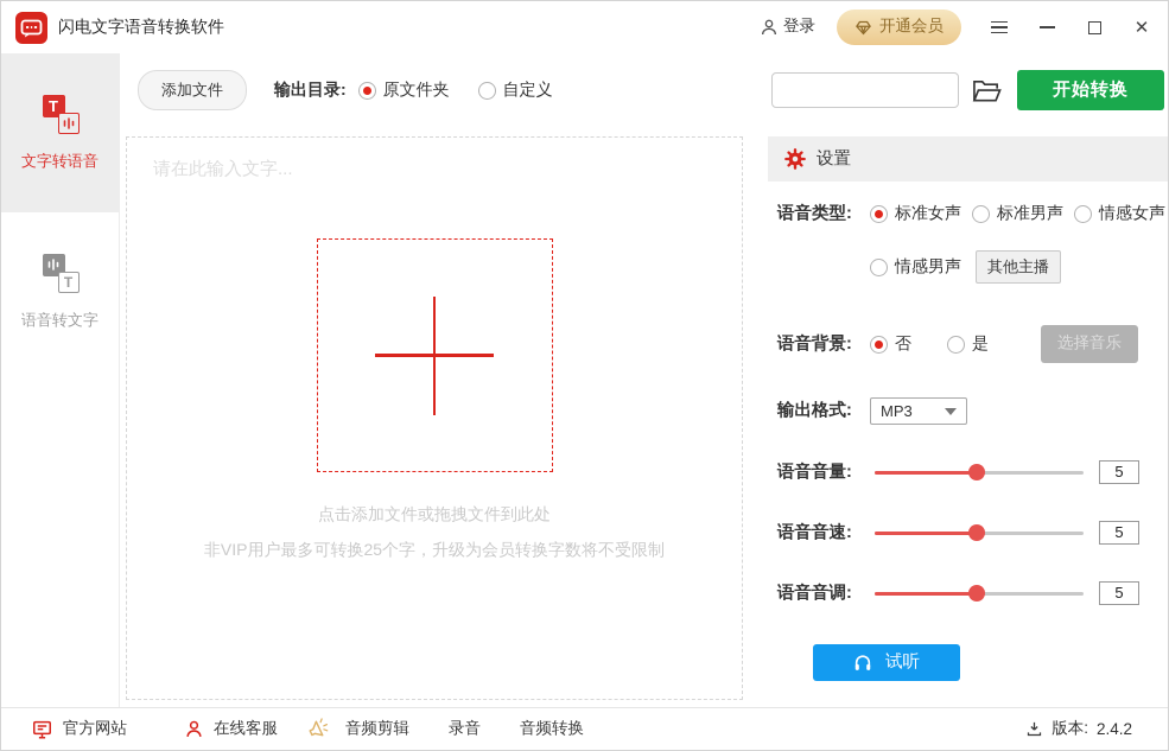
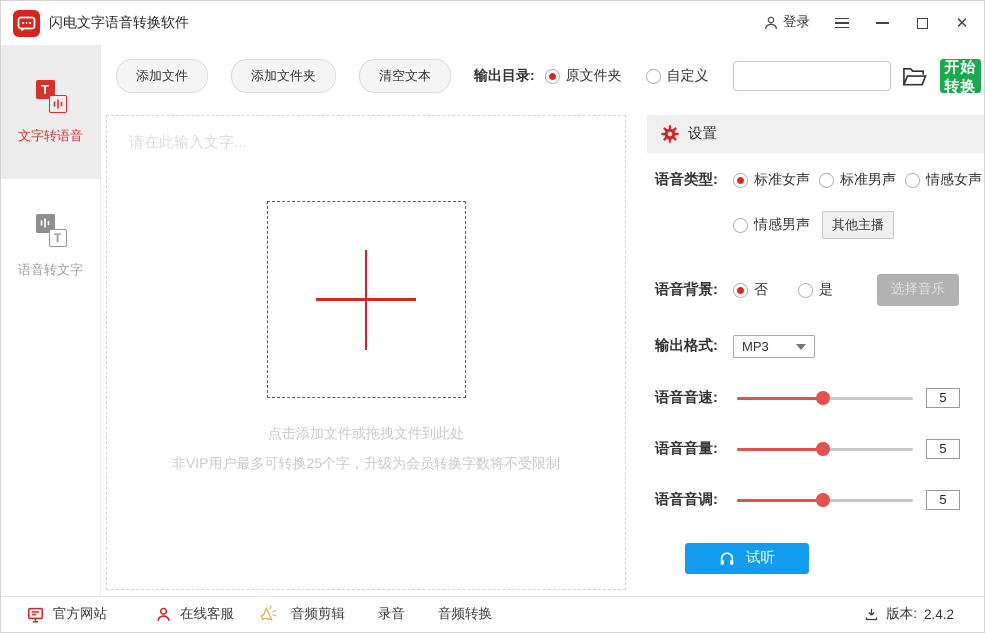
  闪电文字语音转换软件
  登录
- 开通会员
  ✕
  T
  文字转语音
  T
  语音转文字
  添加文件
+ 添加文件夹
+ 清空文本
  输出目录:
  原文件夹
  自定义
  开始转换
  请在此输入文字...
  点击添加文件或拖拽文件到此处
  非VIP用户最多可转换25个字，升级为会员转换字数将不受限制
  设置
  语音类型:
  标准女声
  标准男声
  情感女声
  情感男声
  其他主播
  语音背景:
  否
  是
  选择音乐
  输出格式:
  MP3
- 语音音量:
+ 语音音速:
  5
- 语音音速:
+ 语音音量:
  5
  语音音调:
  5
  试听
  官方网站
  在线客服
  音频剪辑
  录音
  音频转换
  版本:
  2.4.2
